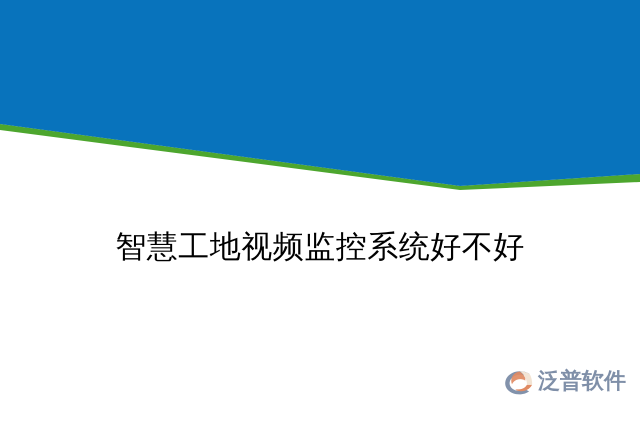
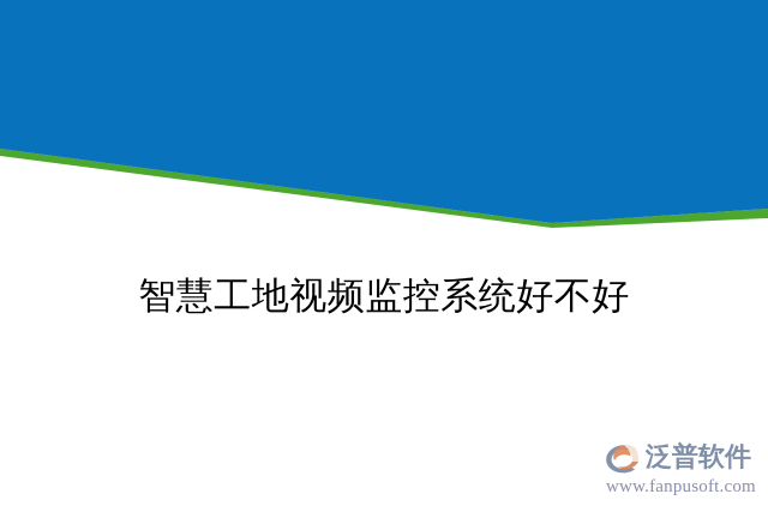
  智慧工地视频监控系统好不好
  泛普软件
+ www.fanpusoft.com
